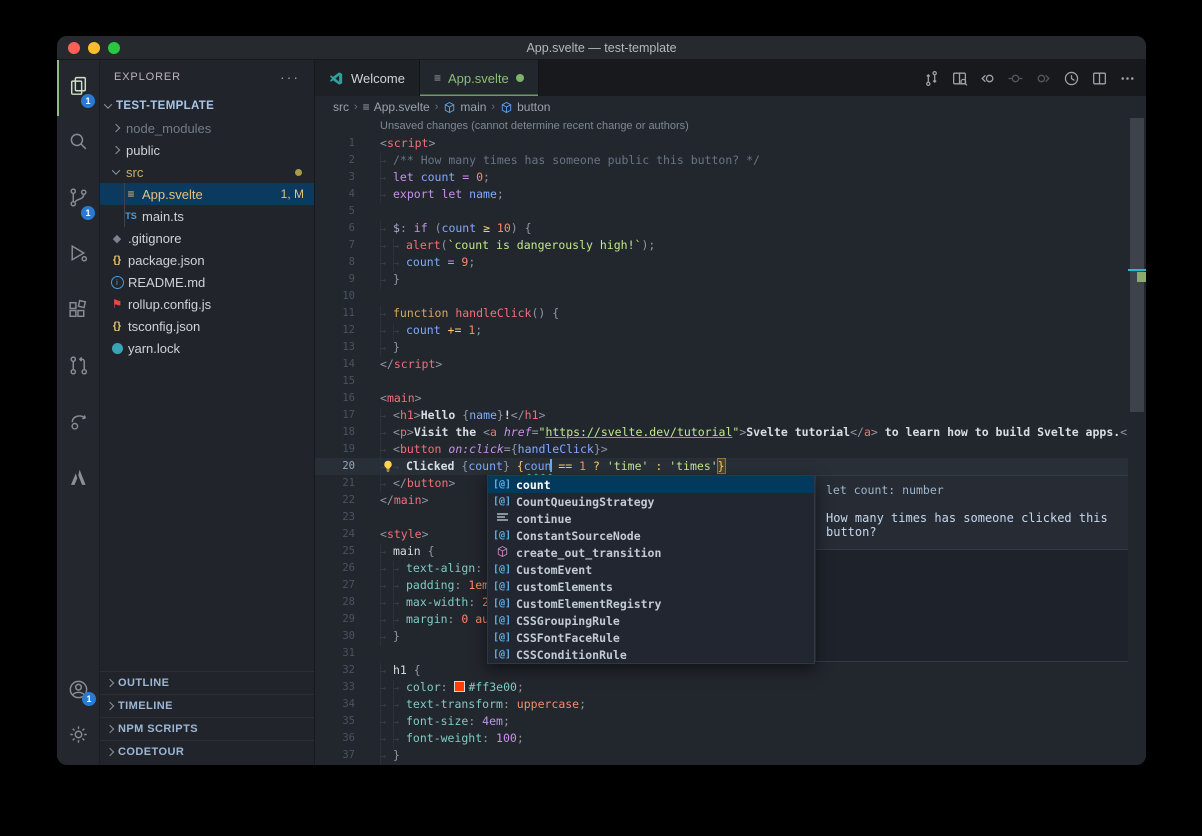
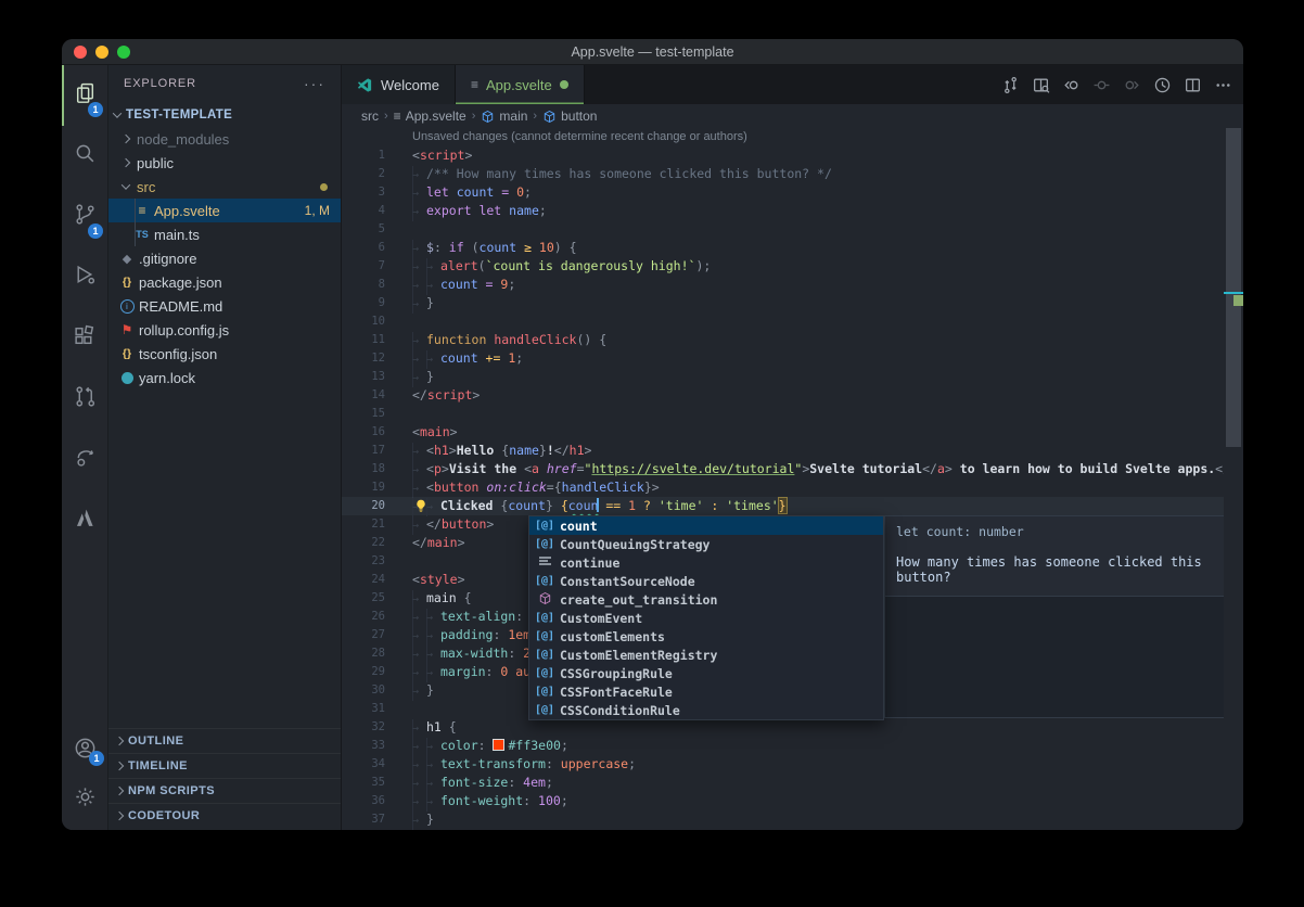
  App.svelte — test-template
  1
  1
  1
  EXPLORER
  ···
  TEST-TEMPLATE
  node_modules
  public
  src
  ≡
  App.svelte
  1, M
  TS
  main.ts
  ◆
  .gitignore
  {}
  package.json
  i
  README.md
  ⚑
  rollup.config.js
  {}
  tsconfig.json
  yarn.lock
  OUTLINE
  TIMELINE
  NPM SCRIPTS
  CODETOUR
  Welcome
  ≡
  App.svelte
  src
  ›
  ≡
  App.svelte
  ›
  main
  ›
  button
  Unsaved changes (cannot determine recent change or authors)
  1 <script>
- 2 → /** How many times has someone public this button? */
+ 2 → /** How many times has someone clicked this button? */
  3 → let count = 0;
  4 → export let name;
  5
  6 → $: if (count ≥ 10) {
  7 → → alert(`count is dangerously high!`);
  8 → → count = 9;
  9 → }
  10
  11 → function handleClick() {
  12 → → count += 1;
  13 → }
  14 </script>
  15
  16 <main>
  17 → <h1>Hello {name}!</h1>
  18 → <p>Visit the <a href="https://svelte.dev/tutorial">Svelte tutorial</a> to learn how to build Svelte apps.<
  19 → <button on:click={handleClick}>
  20 → Clicked {count} {coun == 1 ? 'time' : 'times'}
  21 → </button>
  22 </main>
  23
  24 <style>
  25 → main {
  27 → → padding: 1em
  28 → → max-width: 2
  29 → → margin: 0 au
  30 → }
  31
  32 → h1 {
  33 → → color: #ff3e00;
  34 → → text-transform: uppercase;
  35 → → font-size: 4em;
  36 → → font-weight: 100;
  37 → }
  [@]
  count
  [@]
  CountQueuingStrategy
  continue
  [@]
  ConstantSourceNode
  create_out_transition
  [@]
  CustomEvent
  [@]
  customElements
  [@]
  CustomElementRegistry
  [@]
  CSSGroupingRule
  [@]
  CSSFontFaceRule
  [@]
  CSSConditionRule
  let count: number
  How many times has someone clicked this button?
